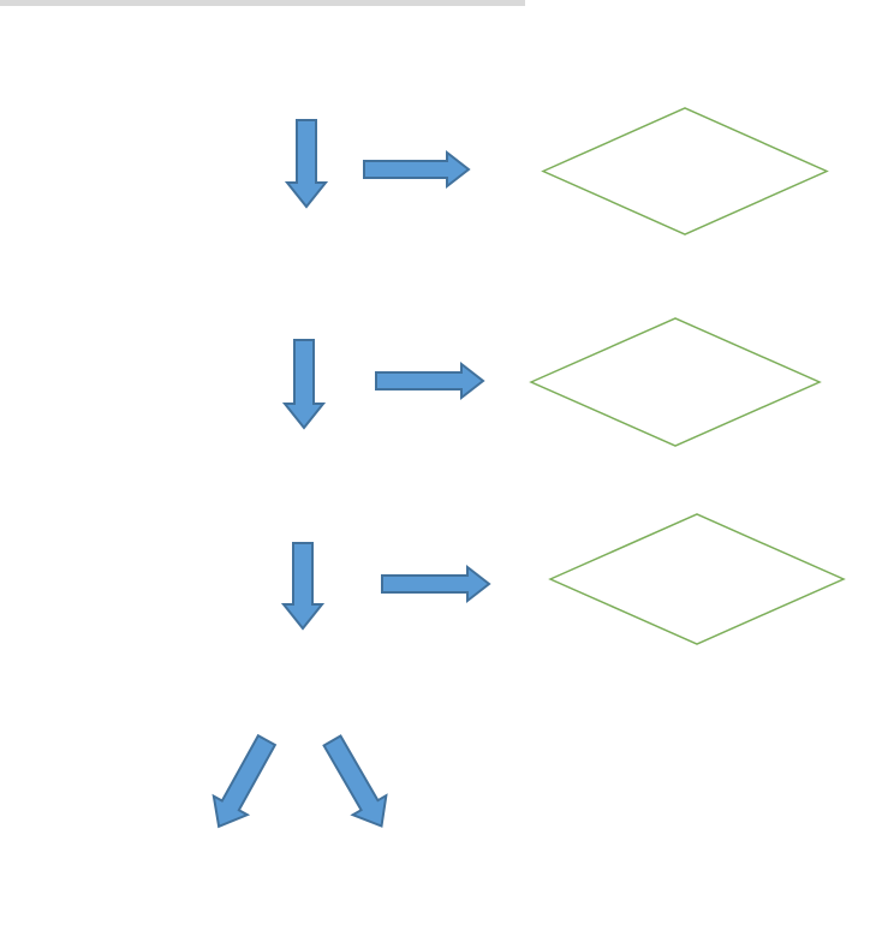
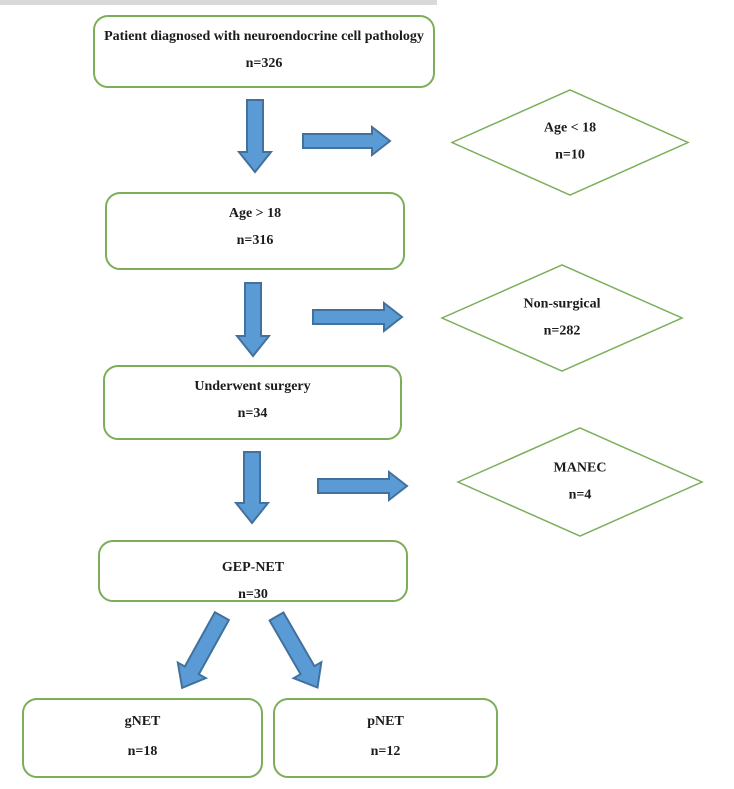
+ Patient diagnosed with neuroendocrine cell pathology
+ n=326
+ Age > 18
+ n=316
+ Underwent surgery
+ n=34
+ GEP-NET
+ n=30
+ gNET
+ n=18
+ pNET
+ n=12
+ Age < 18
+ n=10
+ Non-surgical
+ n=282
+ MANEC
+ n=4
